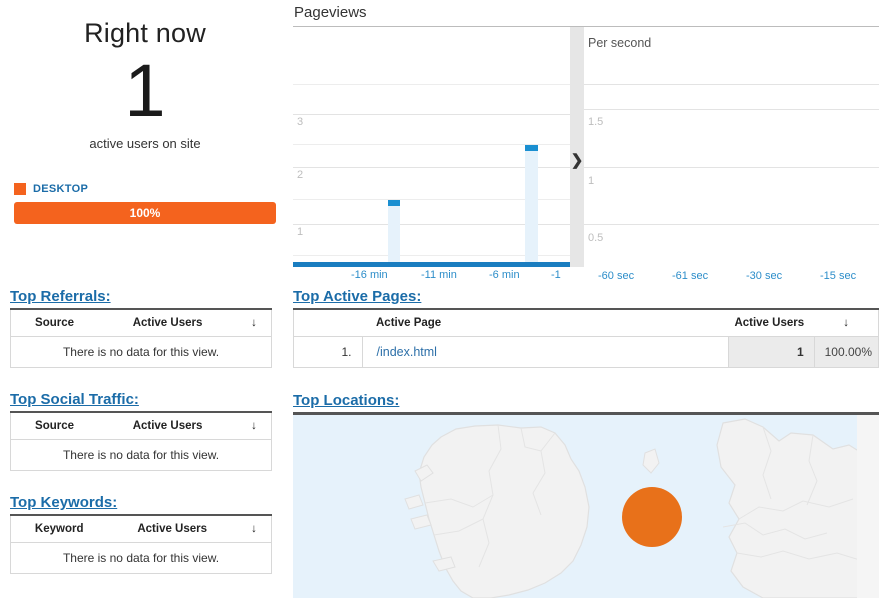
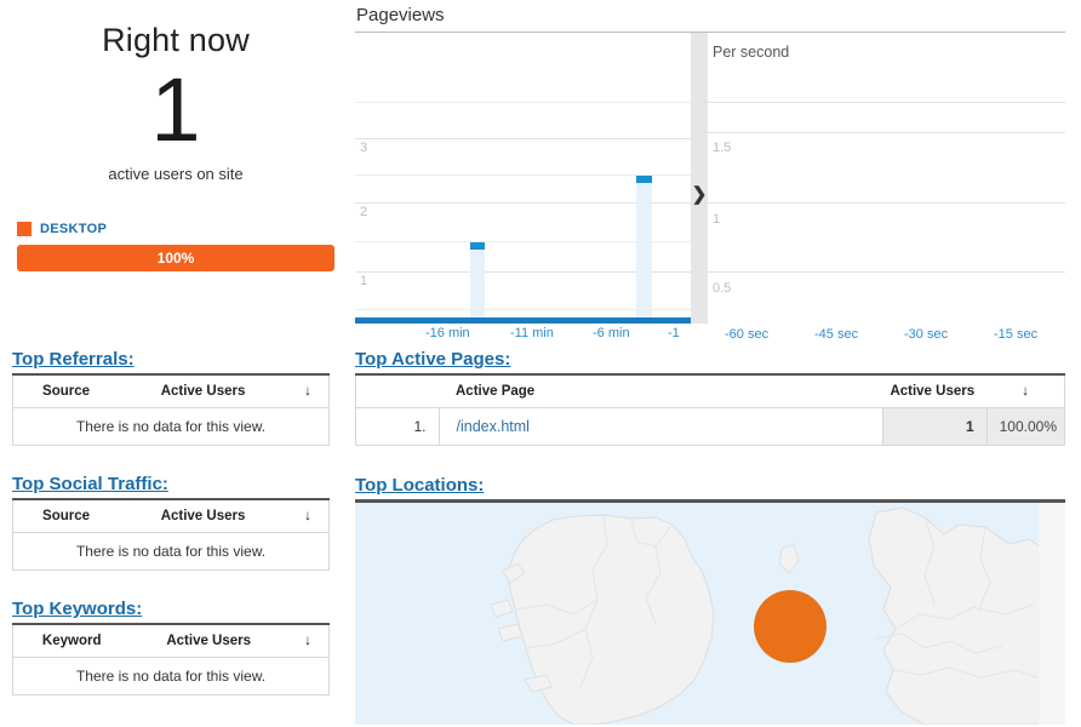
  Right now
  1
  active users on site
  DESKTOP
  100%
  Pageviews
  3
  2
  1
  -16 min
  -11 min
  -6 min
  -1
  ❯
  1.5
  1
  0.5
  -60 sec
- -61 sec
+ -45 sec
  -30 sec
  -15 sec
  Per second
  Top Referrals:
  Source	Active Users	↓
  There is no data for this view.
  Top Social Traffic:
  Source	Active Users	↓
  There is no data for this view.
  Top Keywords:
  Keyword	Active Users	↓
  There is no data for this view.
  Top Active Pages:
  	Active Page	Active Users	↓
  1.	/index.html	1	100.00%
  Top Locations:
